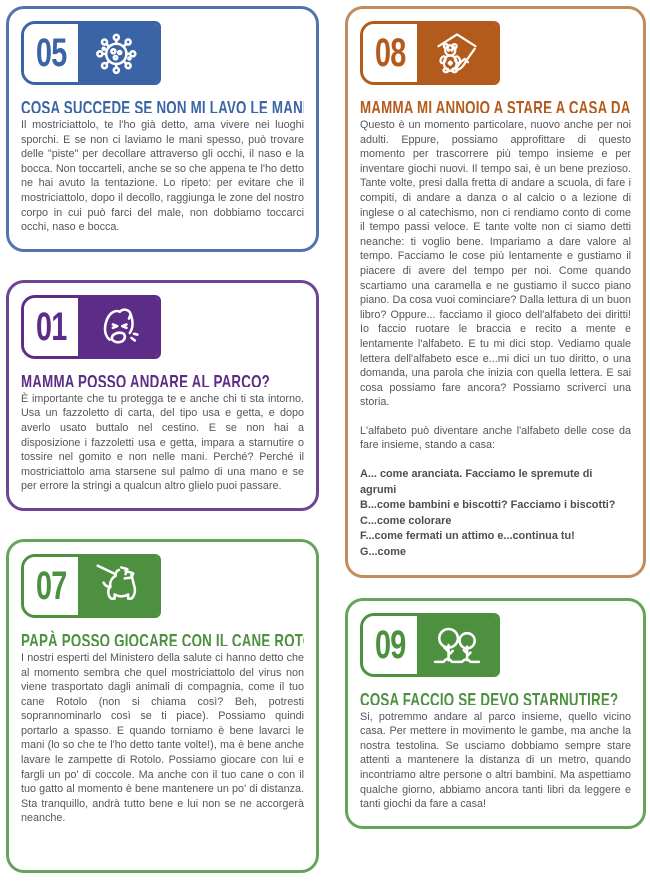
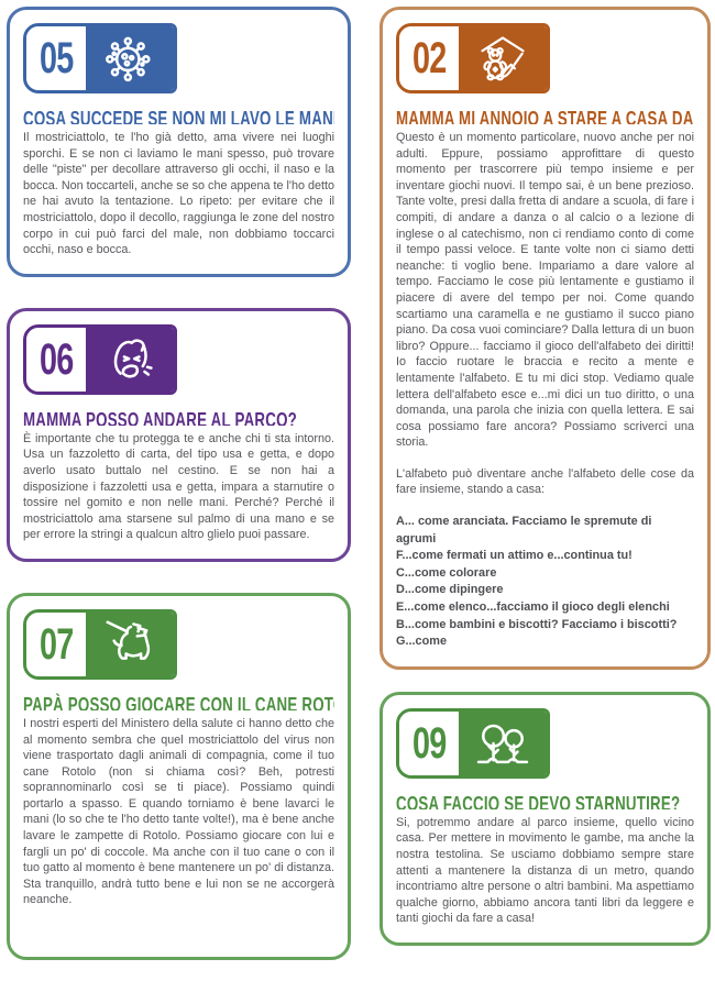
  05
  COSA SUCCEDE SE NON MI LAVO LE MAN
  Il mostriciattolo, te l'ho già detto, ama vivere nei luoghi sporchi. E se non ci laviamo le mani spesso, può trovare delle "piste" per decollare attraverso gli occhi, il naso e la bocca. Non toccarteli, anche se so che appena te l'ho detto ne hai avuto la tentazione. Lo ripeto: per evitare che il mostriciattolo, dopo il decollo, raggiunga le zone del nostro corpo in cui può farci del male, non dobbiamo toccarci occhi, naso e bocca.
- 01
+ 06
  MAMMA POSSO ANDARE AL PARCO?
  È importante che tu protegga te e anche chi ti sta intorno. Usa un fazzoletto di carta, del tipo usa e getta, e dopo averlo usato buttalo nel cestino. E se non hai a disposizione i fazzoletti usa e getta, impara a starnutire o tossire nel gomito e non nelle mani. Perché? Perché il mostriciattolo ama starsene sul palmo di una mano e se per errore la stringi a qualcun altro glielo puoi passare.
  07
  PAPÀ POSSO GIOCARE CON IL CANE ROT
  I nostri esperti del Ministero della salute ci hanno detto che al momento sembra che quel mostriciattolo del virus non viene trasportato dagli animali di compagnia, come il tuo cane Rotolo (non si chiama così? Beh, potresti soprannominarlo così se ti piace). Possiamo quindi portarlo a spasso. E quando torniamo è bene lavarci le mani (lo so che te l'ho detto tante volte!), ma è bene anche lavare le zampette di Rotolo. Possiamo giocare con lui e fargli un po' di coccole. Ma anche con il tuo cane o con il tuo gatto al momento è bene mantenere un po' di distanza. Sta tranquillo, andrà tutto bene e lui non se ne accorgerà neanche.
- 08
+ 02
  MAMMA MI ANNOIO A STARE A CASA DA
  Questo è un momento particolare, nuovo anche per noi adulti. Eppure, possiamo approfittare di questo momento per trascorrere più tempo insieme e per inventare giochi nuovi. Il tempo sai, è un bene prezioso. Tante volte, presi dalla fretta di andare a scuola, di fare i compiti, di andare a danza o al calcio o a lezione di inglese o al catechismo, non ci rendiamo conto di come il tempo passi veloce. E tante volte non ci siamo detti neanche: ti voglio bene. Impariamo a dare valore al tempo. Facciamo le cose più lentamente e gustiamo il piacere di avere del tempo per noi. Come quando scartiamo una caramella e ne gustiamo il succo piano piano. Da cosa vuoi cominciare? Dalla lettura di un buon libro? Oppure... facciamo il gioco dell'alfabeto dei diritti! Io faccio ruotare le braccia e recito a mente e lentamente l'alfabeto. E tu mi dici stop. Vediamo quale lettera dell'alfabeto esce e...mi dici un tuo diritto, o una domanda, una parola che inizia con quella lettera. E sai cosa possiamo fare ancora? Possiamo scriverci una storia.
  L'alfabeto può diventare anche l'alfabeto delle cose da fare insieme, stando a casa:
  A... come aranciata. Facciamo le spremute di agrumi
- B...come bambini e biscotti? Facciamo i biscotti?
+ F...come fermati un attimo e...continua tu!
  C...come colorare
+ D...come dipingere
+ E...come elenco...facciamo il gioco degli elenchi
- F...come fermati un attimo e...continua tu!
+ B...come bambini e biscotti? Facciamo i biscotti?
  G...come
  09
  COSA FACCIO SE DEVO STARNUTIRE?
  Si, potremmo andare al parco insieme, quello vicino casa. Per mettere in movimento le gambe, ma anche la nostra testolina. Se usciamo dobbiamo sempre stare attenti a mantenere la distanza di un metro, quando incontriamo altre persone o altri bambini. Ma aspettiamo qualche giorno, abbiamo ancora tanti libri da leggere e tanti giochi da fare a casa!
